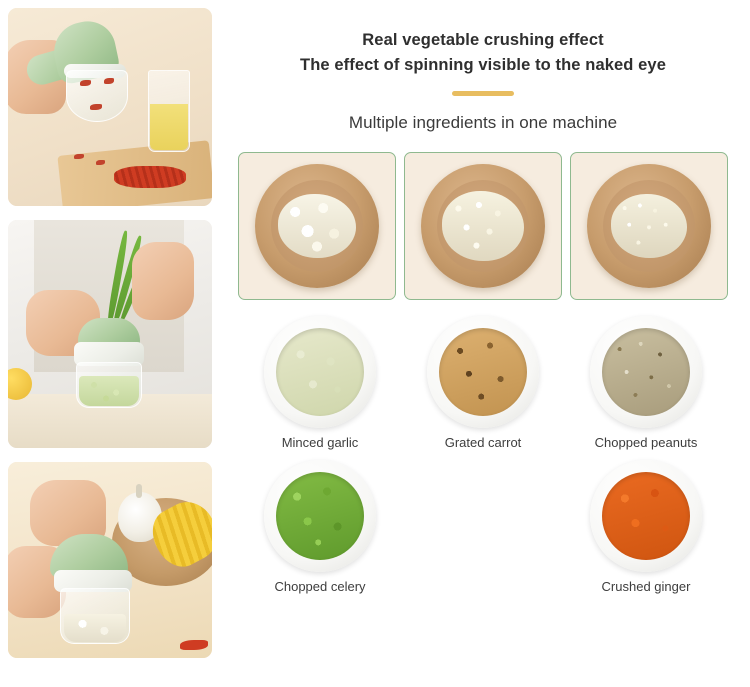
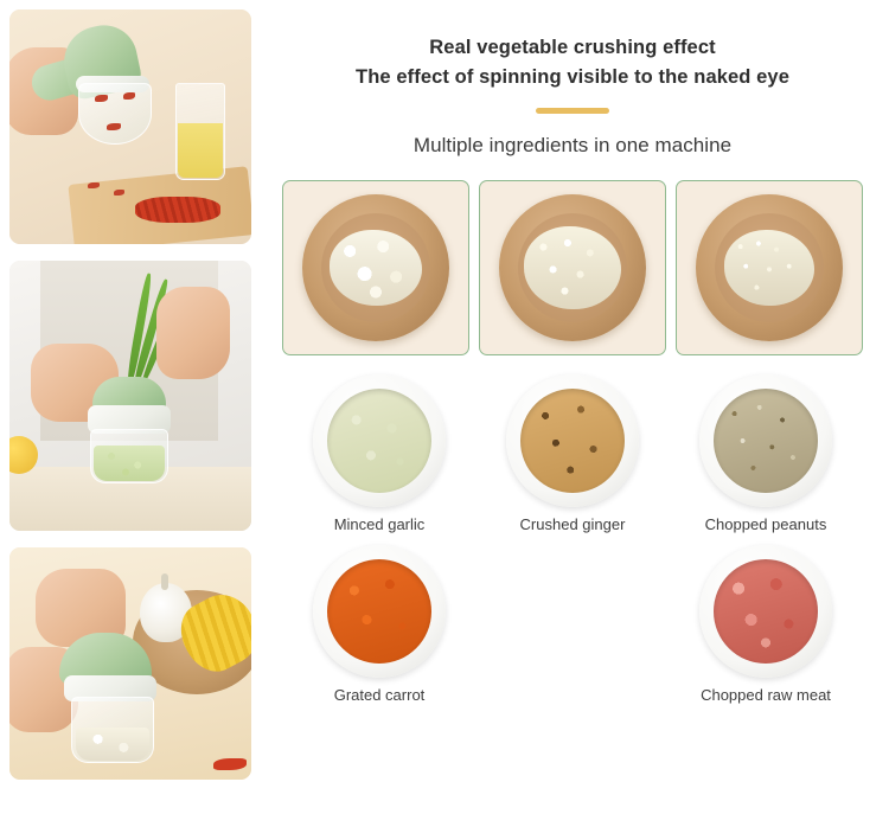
  Real vegetable crushing effect
  The effect of spinning visible to the naked eye
  Multiple ingredients in one machine
  Minced garlic
- Grated carrot
+ Crushed ginger
  Chopped peanuts
- Chopped celery
- Crushed ginger
+ Grated carrot
+ Chopped raw meat
